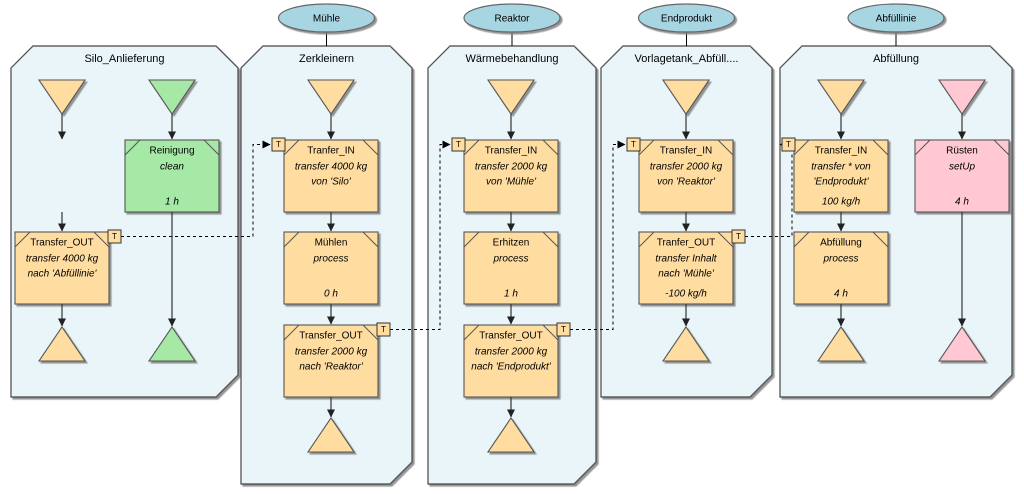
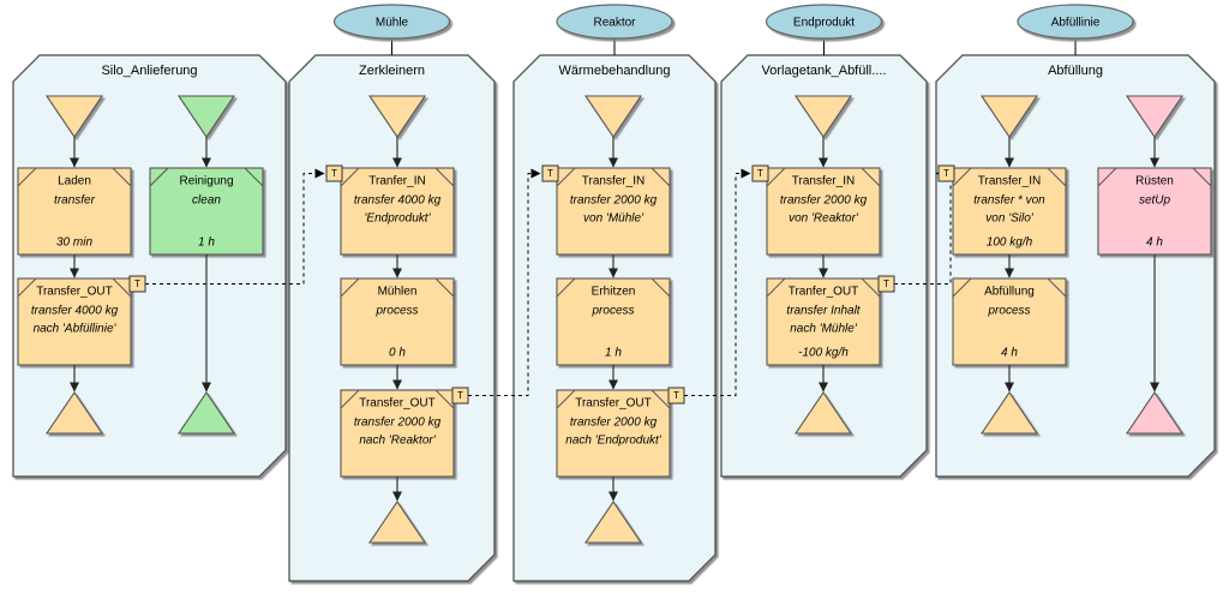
  Silo_Anlieferung
  Zerkleinern
  Wärmebehandlung
  Vorlagetank_Abfüll....
  Abfüllung
+ Laden
+ transfer
+ 30 min
  Transfer_OUT
  transfer 4000 kg
  nach 'Abfüllinie'
  T
  Reinigung
  clean
  1 h
  Tranfer_IN
  transfer 4000 kg
- von 'Silo'
+ 'Endprodukt'
  T
  Mühlen
  process
  0 h
  Transfer_OUT
  transfer 2000 kg
  nach 'Reaktor'
  T
  Transfer_IN
  transfer 2000 kg
  von 'Mühle'
  T
  Erhitzen
  process
  1 h
  Transfer_OUT
  transfer 2000 kg
  nach 'Endprodukt'
  T
  Transfer_IN
  transfer 2000 kg
  von 'Reaktor'
  T
  Tranfer_OUT
  transfer Inhalt
  nach 'Mühle'
  -100 kg/h
  T
  Transfer_IN
  transfer * von
- 'Endprodukt'
+ von 'Silo'
  100 kg/h
  T
  Abfüllung
  process
  4 h
  Rüsten
  setUp
  4 h
  Mühle
  Reaktor
  Endprodukt
  Abfüllinie
